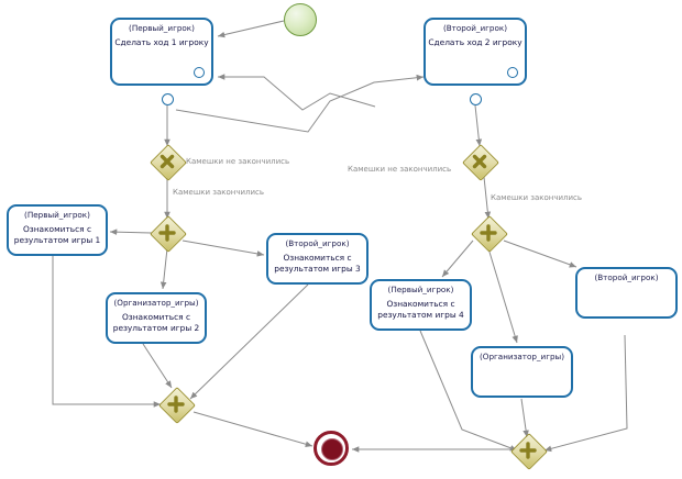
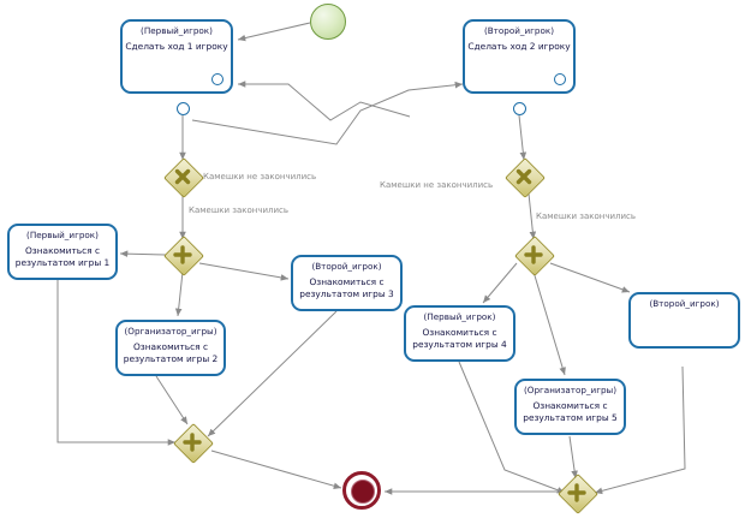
  (Первый_игрок)
  Сделать ход 1 игроку
  (Второй_игрок)
  Сделать ход 2 игроку
  Камешки не закончились
  Камешки закончились
  Камешки не закончились
  Камешки закончились
  (Первый_игрок)
  Ознакомиться с результатом игры 1
  (Организатор_игры)
  Ознакомиться с результатом игры 2
  (Второй_игрок)
  Ознакомиться с результатом игры 3
  (Первый_игрок)
  Ознакомиться с результатом игры 4
  (Организатор_игры)
+ Ознакомиться с результатом игры 5
  (Второй_игрок)
